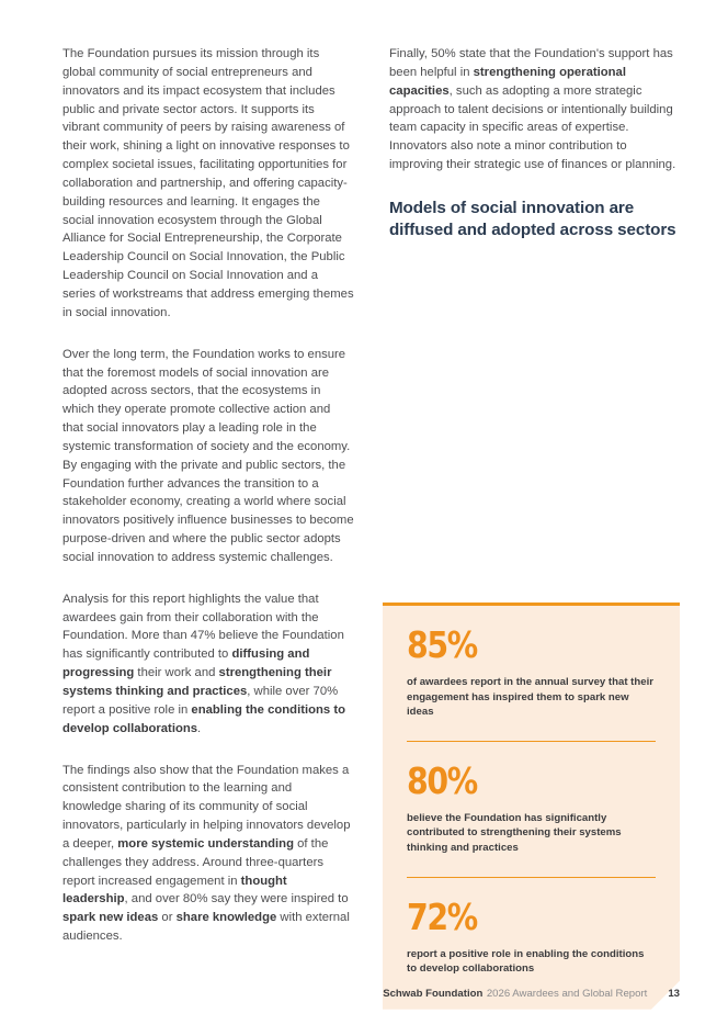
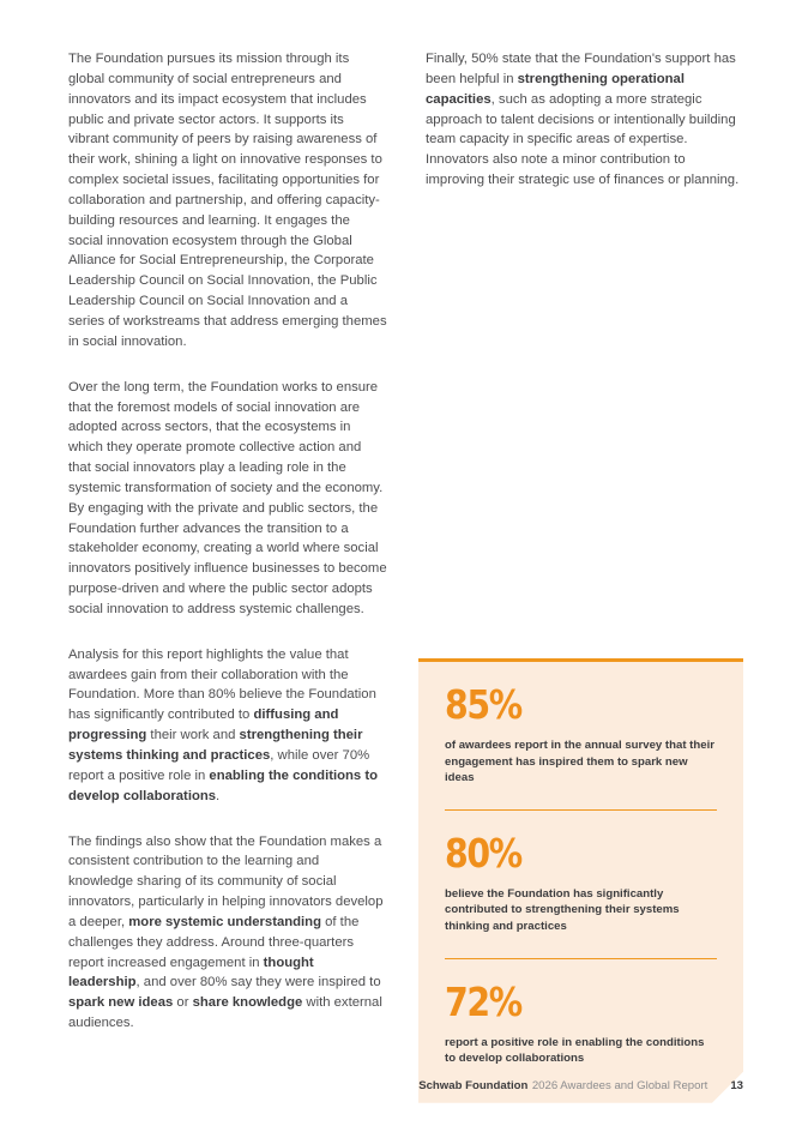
  The Foundation pursues its mission through its global community of social entrepreneurs and innovators and its impact ecosystem that includes public and private sector actors. It supports its vibrant community of peers by raising awareness of their work, shining a light on innovative responses to complex societal issues, facilitating opportunities for collaboration and partnership, and offering capacity-building resources and learning. It engages the social innovation ecosystem through the Global Alliance for Social Entrepreneurship, the Corporate Leadership Council on Social Innovation, the Public Leadership Council on Social Innovation and a series of workstreams that address emerging themes in social innovation.
  Over the long term, the Foundation works to ensure that the foremost models of social innovation are adopted across sectors, that the ecosystems in which they operate promote collective action and that social innovators play a leading role in the systemic transformation of society and the economy. By engaging with the private and public sectors, the Foundation further advances the transition to a stakeholder economy, creating a world where social innovators positively influence businesses to become purpose-driven and where the public sector adopts social innovation to address systemic challenges.
- Analysis for this report highlights the value that awardees gain from their collaboration with the Foundation. More than 47% believe the Foundation has significantly contributed to diffusing and progressing their work and strengthening their systems thinking and practices, while over 70% report a positive role in enabling the conditions to develop collaborations.
+ Analysis for this report highlights the value that awardees gain from their collaboration with the Foundation. More than 80% believe the Foundation has significantly contributed to diffusing and progressing their work and strengthening their systems thinking and practices, while over 70% report a positive role in enabling the conditions to develop collaborations.
  The findings also show that the Foundation makes a consistent contribution to the learning and knowledge sharing of its community of social innovators, particularly in helping innovators develop a deeper, more systemic understanding of the challenges they address. Around three-quarters report increased engagement in thought leadership, and over 80% say they were inspired to spark new ideas or share knowledge with external audiences.
  Finally, 50% state that the Foundation's support has been helpful in strengthening operational capacities, such as adopting a more strategic approach to talent decisions or intentionally building team capacity in specific areas of expertise. Innovators also note a minor contribution to improving their strategic use of finances or planning.
- Models of social innovation are diffused and adopted across sectors
  85%
  of awardees report in the annual survey that their engagement has inspired them to spark new ideas
  80%
  believe the Foundation has significantly contributed to strengthening their systems thinking and practices
  72%
  report a positive role in enabling the conditions to develop collaborations
  Schwab Foundation
  2026 Awardees and Global Report
  13
